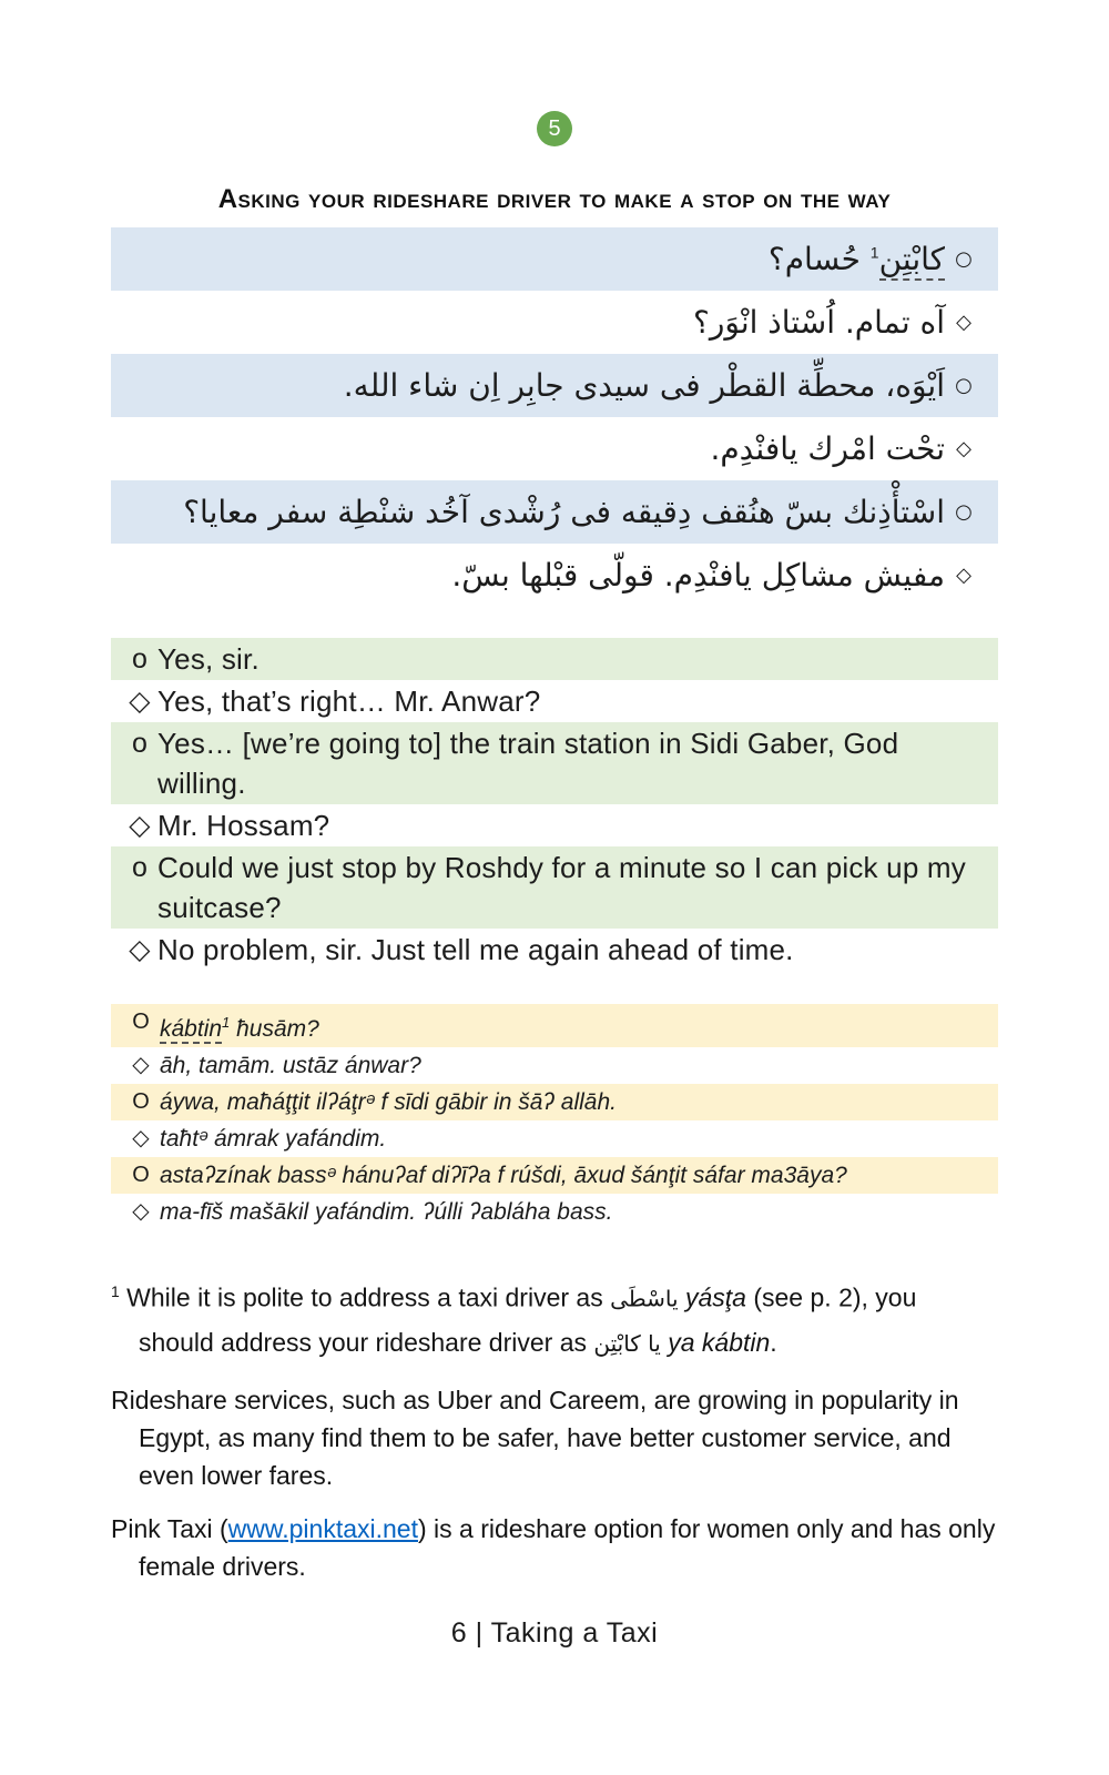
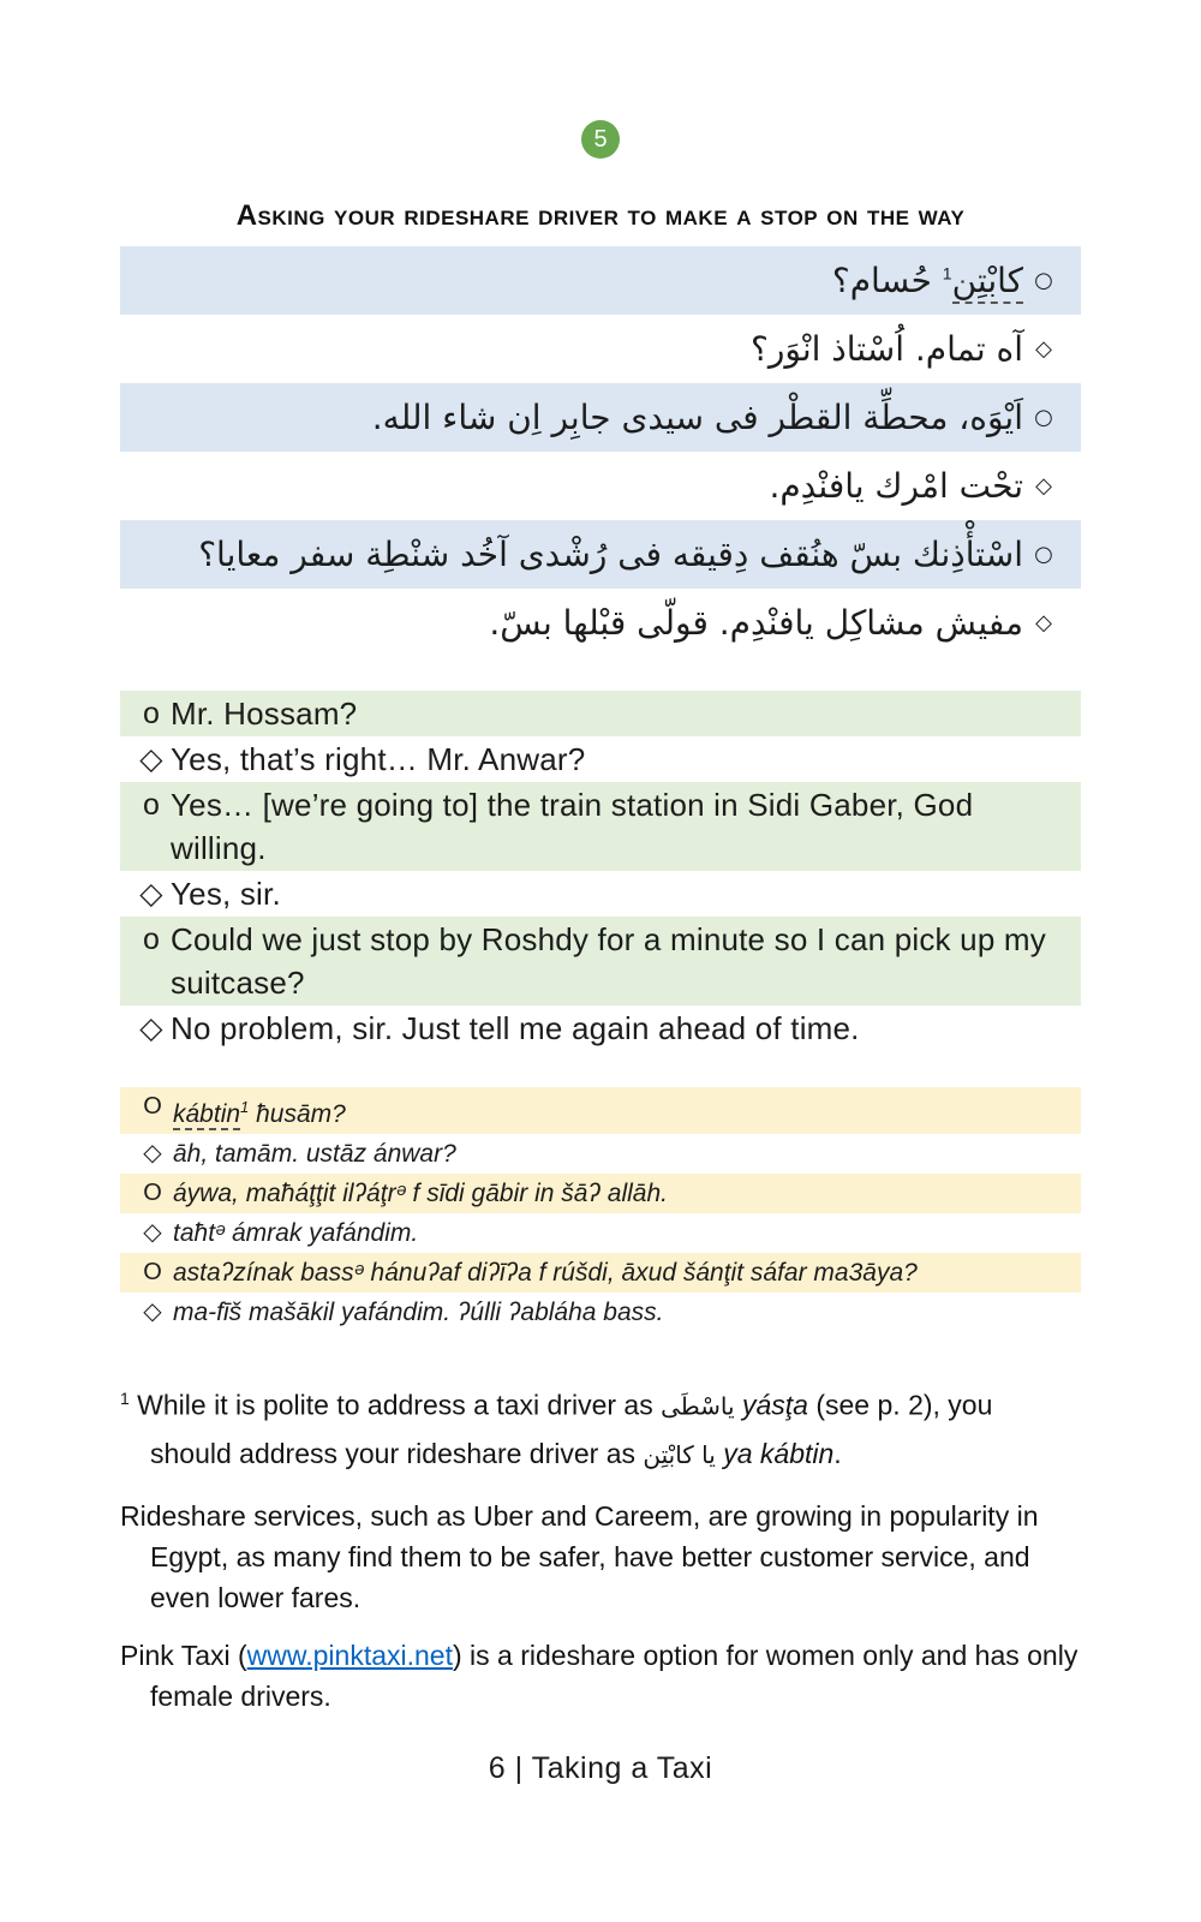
  5
  Asking your rideshare driver to make a stop on the way
  ○
  كابْتِن1 حُسام؟
  ◇
  آه تمام. اُسْتاذ انْوَر؟
  ○
  اَيْوَه، محطِّة القطْر فى سيدى جابِر اِن شاء الله.
  ◇
  تحْت امْرك يافنْدِم.
  ○
  اسْتأْذِنك بسّ هنُقف دِقيقه فى رُشْدى آخُد شنْطِة سفر معايا؟
  ◇
  مفيش مشاكِل يافنْدِم. قولّى قبْلها بسّ.
  o
- Yes, sir.
+ Mr. Hossam?
  ◇
  Yes, that’s right… Mr. Anwar?
  o
  Yes… [we’re going to] the train station in Sidi Gaber, God willing.
  ◇
- Mr. Hossam?
+ Yes, sir.
  o
  Could we just stop by Roshdy for a minute so I can pick up my suitcase?
  ◇
  No problem, sir. Just tell me again ahead of time.
  O
  kábtin1 ħusām?
  ◇
  āh, tamām. ustāz ánwar?
  O
  áywa, maħáţţit ilʔáţrᵊ f sīdi gābir in šāʔ allāh.
  ◇
  taħtᵊ ámrak yafándim.
  O
  astaʔzínak bassᵊ hánuʔaf diʔīʔa f rúšdi, āxud šánţit sáfar ma3āya?
  ◇
  ma-fīš mašākil yafándim. ʔúlli ʔabláha bass.
  1 While it is polite to address a taxi driver as ياسْطَى yásţa (see p. 2), you should address your rideshare driver as يا كابْتِن ya kábtin.
  Rideshare services, such as Uber and Careem, are growing in popularity in Egypt, as many find them to be safer, have better customer service, and even lower fares.
  Pink Taxi (www.pinktaxi.net) is a rideshare option for women only and has only female drivers.
  6 | Taking a Taxi
